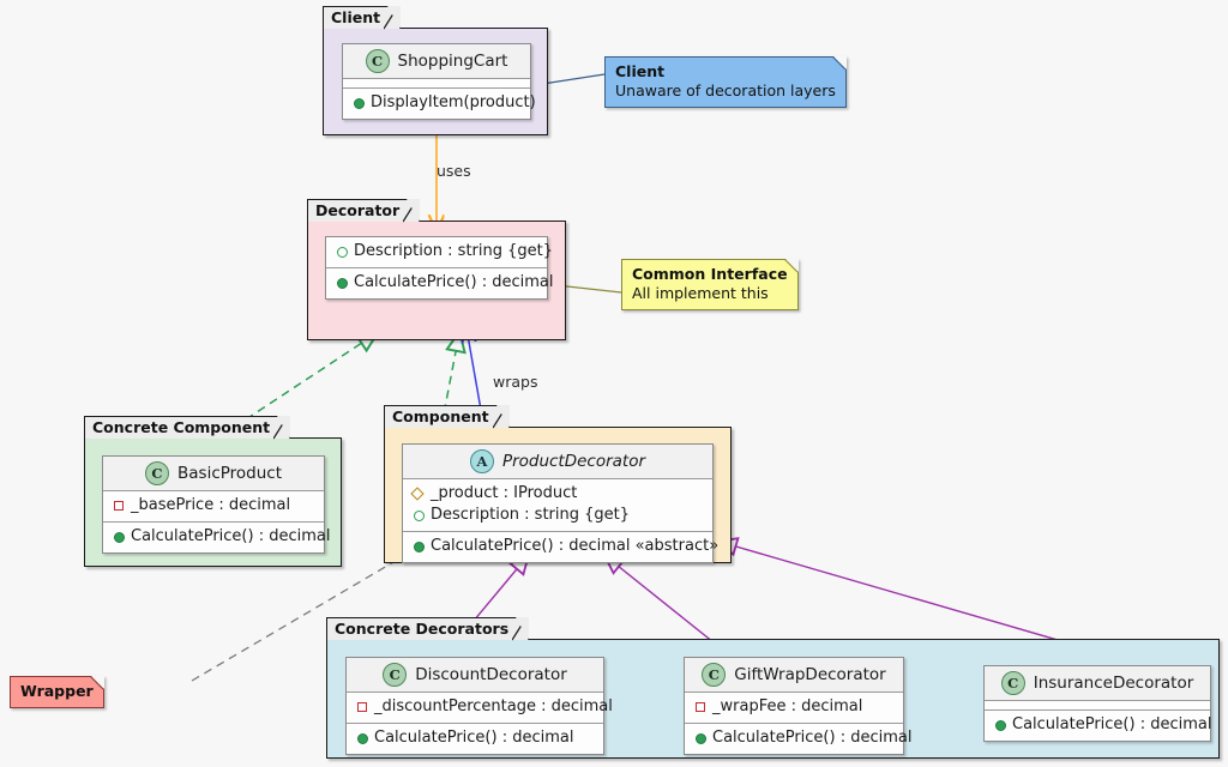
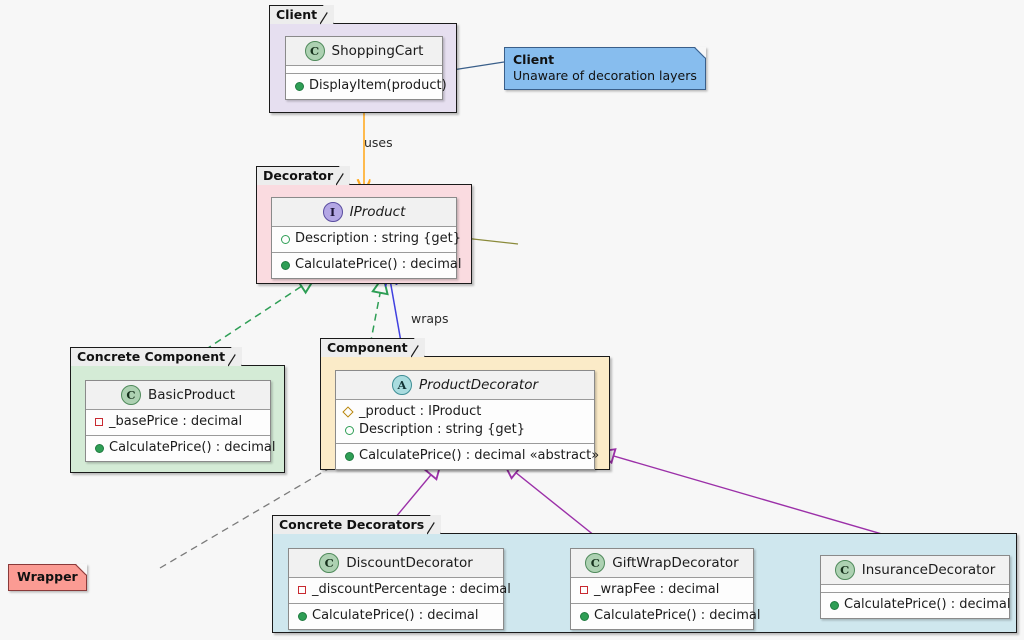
  Client
  C
  ShoppingCart
  DisplayItem(product)
  Client
  Unaware of decoration layers
  uses
  Decorator
+ I
+ IProduct
  Description : string {get}
  CalculatePrice() : decimal
- Common Interface
- All implement this
  wraps
  Concrete Component
  C
  BasicProduct
  _basePrice : decimal
  CalculatePrice() : decimal
  Component
  A
  ProductDecorator
  _product : IProduct
  Description : string {get}
  CalculatePrice() : decimal «abstract»
  Wrapper
  Concrete Decorators
  C
  DiscountDecorator
  _discountPercentage : decimal
  CalculatePrice() : decimal
  C
  GiftWrapDecorator
  _wrapFee : decimal
  CalculatePrice() : decimal
  C
  InsuranceDecorator
  CalculatePrice() : decimal
